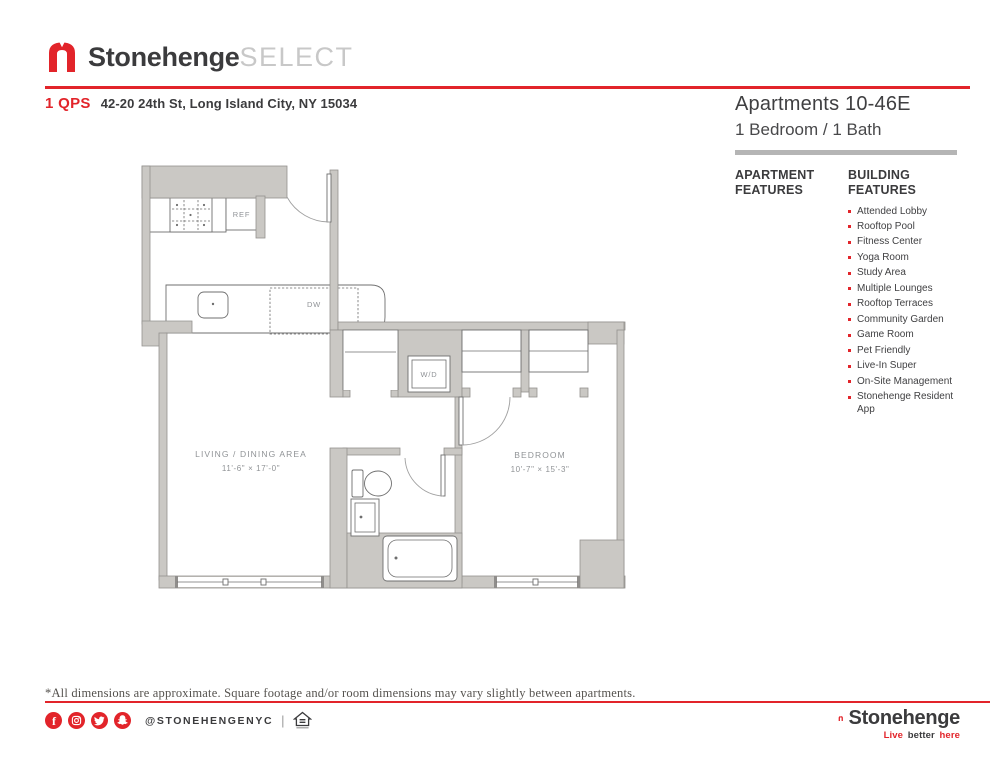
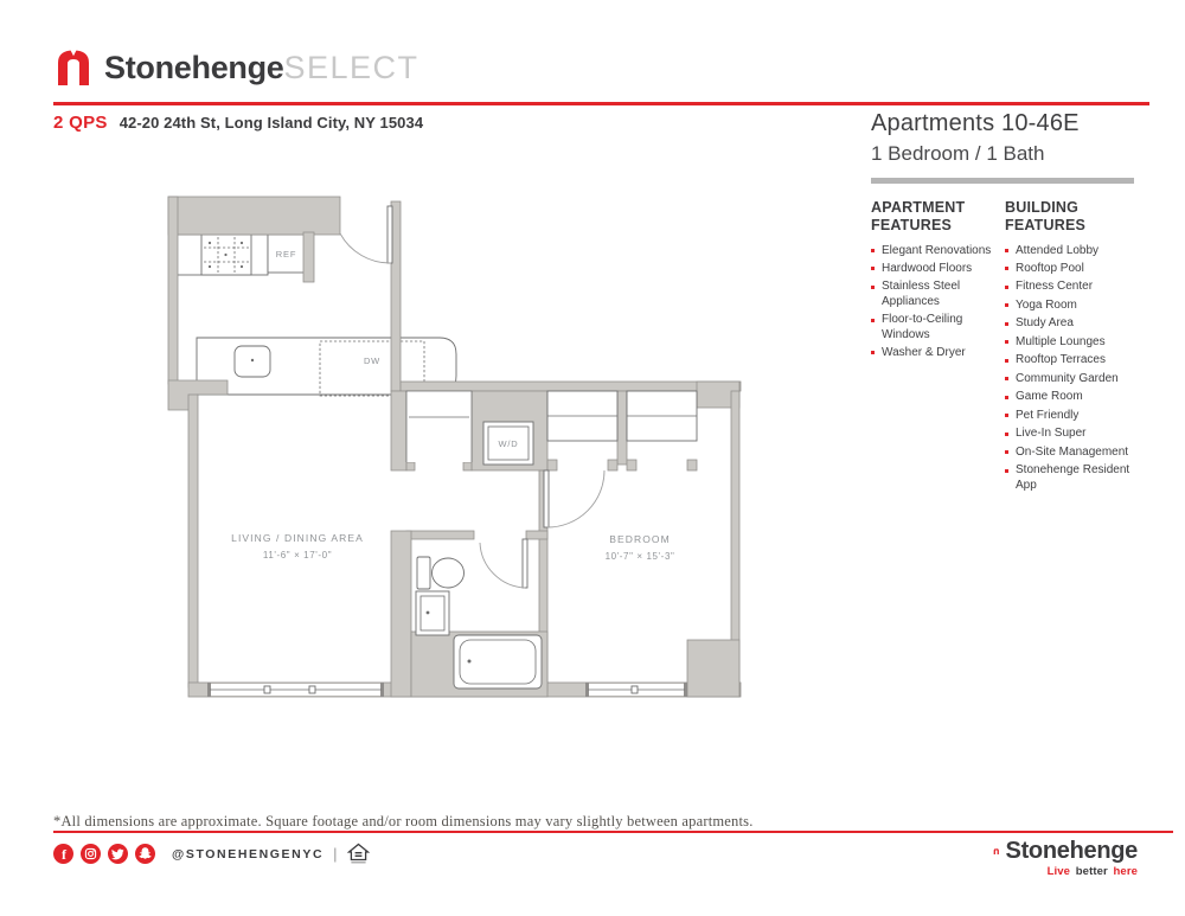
  Stonehenge
  SELECT
- 1 QPS
+ 2 QPS
  42-20 24th St, Long Island City, NY 15034
  Apartments 10-46E
  1 Bedroom / 1 Bath
  APARTMENT FEATURES
+ Elegant Renovations
+ Hardwood Floors
+ Stainless Steel Appliances
+ Floor-to-Ceiling Windows
+ Washer & Dryer
  BUILDING FEATURES
  Attended Lobby
  Rooftop Pool
  Fitness Center
  Yoga Room
  Study Area
  Multiple Lounges
  Rooftop Terraces
  Community Garden
  Game Room
  Pet Friendly
  Live-In Super
  On-Site Management
  Stonehenge Resident App
  REF
  DW
  W/D
  LIVING / DINING AREA
  11'-6" × 17'-0"
  BEDROOM
  10'-7" × 15'-3"
  *All dimensions are approximate. Square footage and/or room dimensions may vary slightly between apartments.
  f
  @STONEHENGENYC
  |
  Stonehenge
  Live better here
